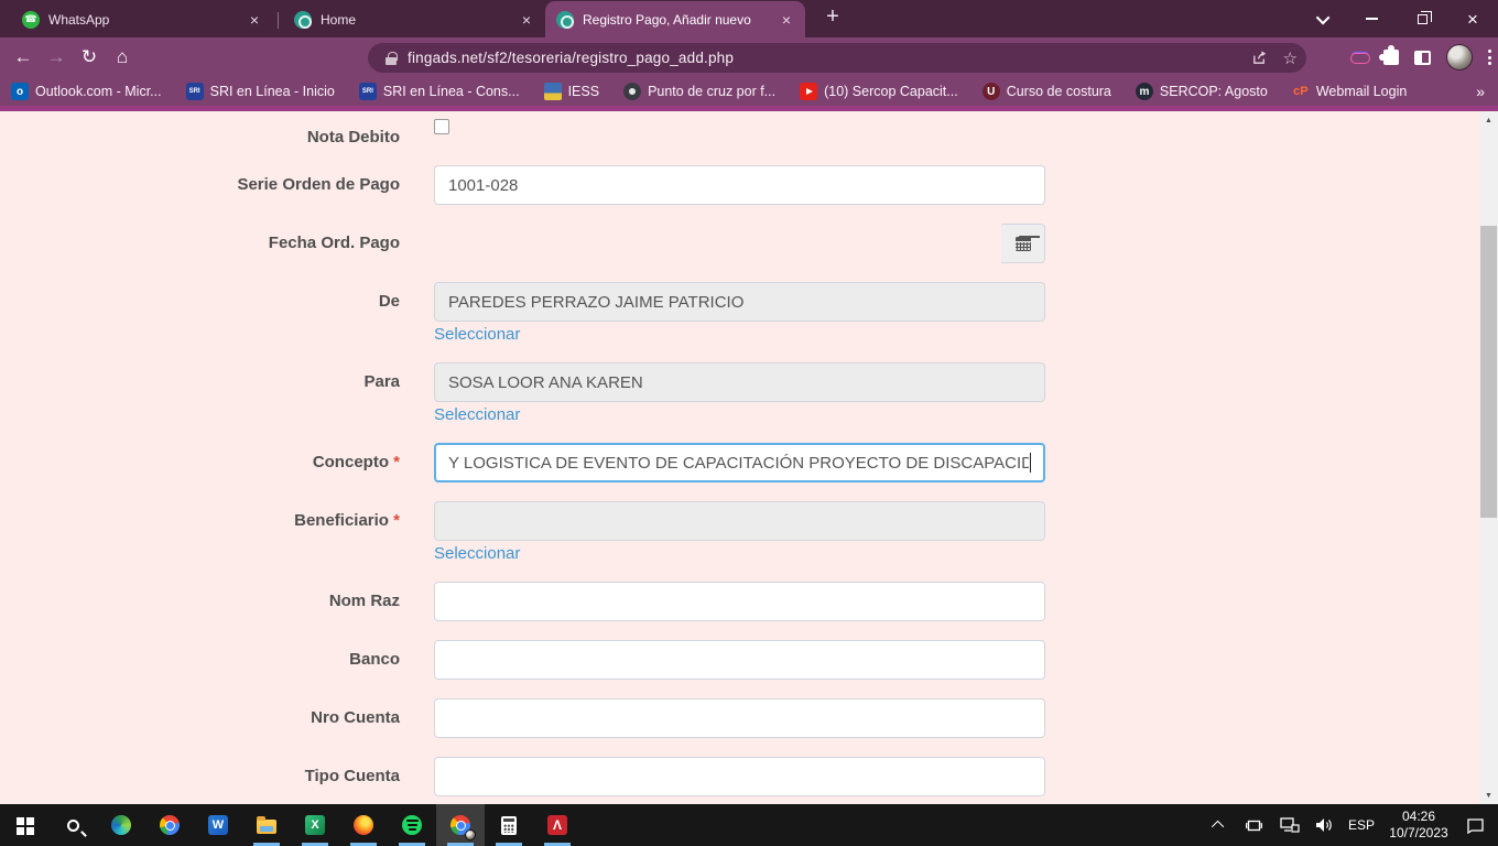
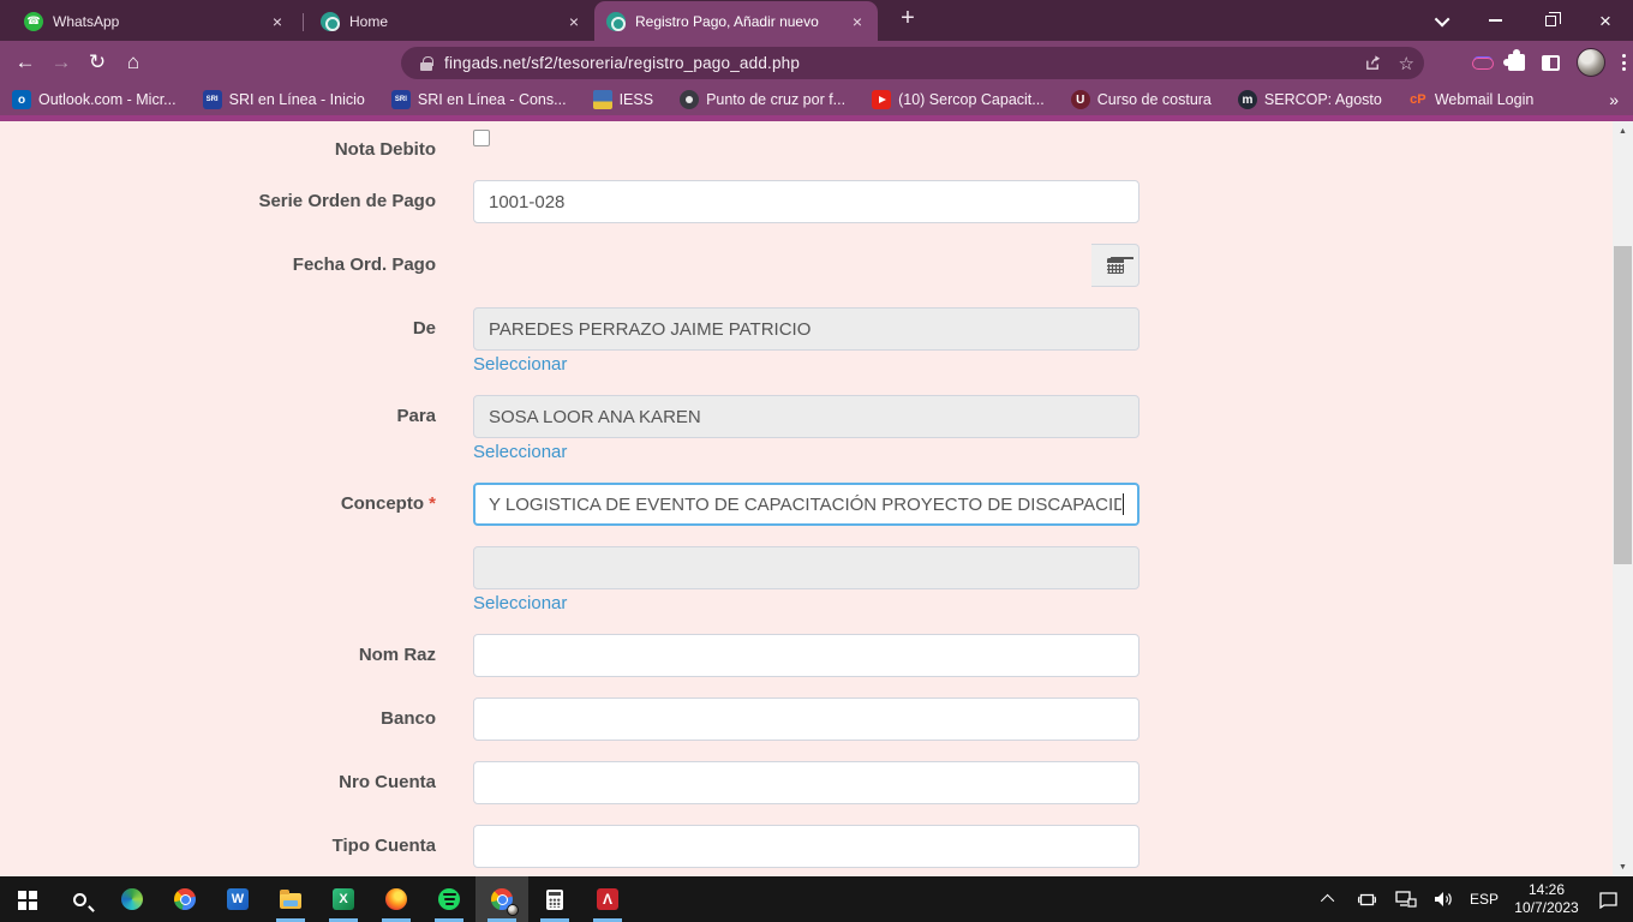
  ☎
  WhatsApp
  ×
  Home
  ×
  Registro Pago, Añadir nuevo
  ×
  +
  ×
  ←
  →
  ↻
  ⌂
  fingads.net/sf2/tesoreria/registro_pago_add.php
  ☆
  o
  Outlook.com - Micr...
  SRI en Línea - Inicio
  SRI en Línea - Cons...
  IESS
  Punto de cruz por f...
  (10) Sercop Capacit...
  U
  Curso de costura
  m
  SERCOP: Agosto
  cP
  Webmail Login
  »
  Nota Debito
  Serie Orden de Pago
  1001-028
  Fecha Ord. Pago
  De
  PAREDES PERRAZO JAIME PATRICIO
  Seleccionar
  Para
  SOSA LOOR ANA KAREN
  Seleccionar
  Concepto *
  Y LOGISTICA DE EVENTO DE CAPACITACIÓN PROYECTO DE DISCAPACID
- Beneficiario *
  Seleccionar
  Nom Raz
  Banco
  Nro Cuenta
  Tipo Cuenta
  W
  X
  Λ
  ESP
- 04:26
+ 14:26
  10/7/2023
